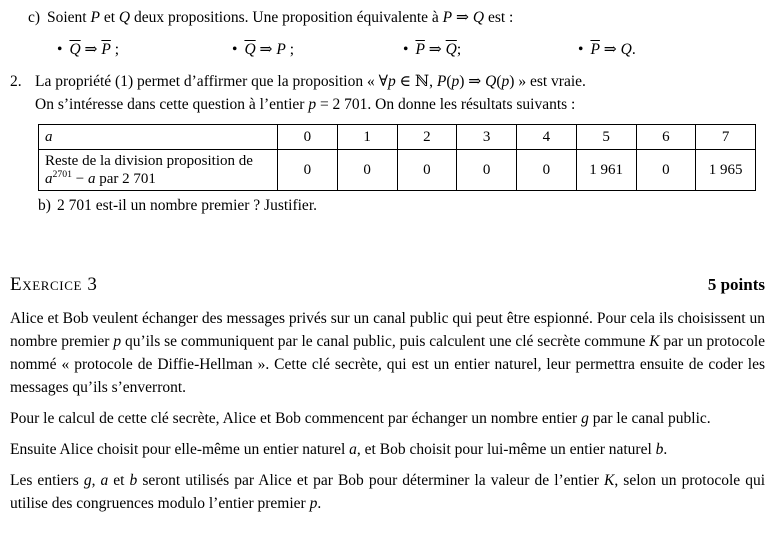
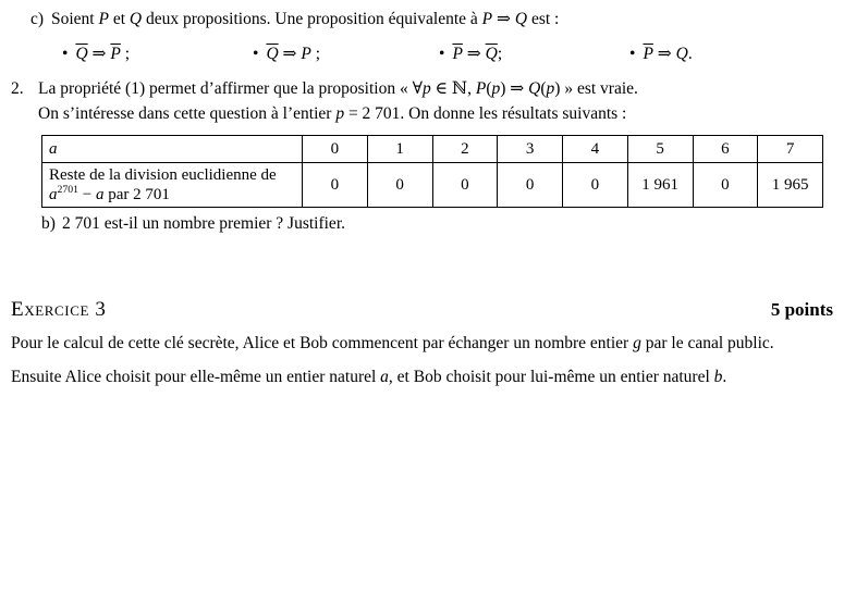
  c)
  Soient P et Q deux propositions. Une proposition équivalente à P ⇒ Q est :
  • Q ⇒ P ;
  • Q ⇒ P ;
  • P ⇒ Q;
  • P ⇒ Q.
  2.
  La propriété (1) permet d’affirmer que la proposition « ∀p ∈ ℕ, P(p) ⇒ Q(p) » est vraie.
  On s’intéresse dans cette question à l’entier p = 2 701. On donne les résultats suivants :
  a	0	1	2	3	4	5	6	7
- Reste de la division proposition de a2701 − a par 2 701	0	0	0	0	0	1 961	0	1 965
+ Reste de la division euclidienne de a2701 − a par 2 701	0	0	0	0	0	1 961	0	1 965
  b)
  2 701 est-il un nombre premier ? Justifier.
  Exercice 3
  5 points
- Alice et Bob veulent échanger des messages privés sur un canal public qui peut être espionné. Pour cela ils choisissent un nombre premier p qu’ils se communiquent par le canal public, puis calculent une clé secrète commune K par un protocole nommé « protocole de Diffie-Hellman ». Cette clé secrète, qui est un entier naturel, leur permettra ensuite de coder les messages qu’ils s’enverront.
  Pour le calcul de cette clé secrète, Alice et Bob commencent par échanger un nombre entier g par le canal public.
  Ensuite Alice choisit pour elle-même un entier naturel a, et Bob choisit pour lui-même un entier naturel b.
- Les entiers g, a et b seront utilisés par Alice et par Bob pour déterminer la valeur de l’entier K, selon un protocole qui utilise des congruences modulo l’entier premier p.
